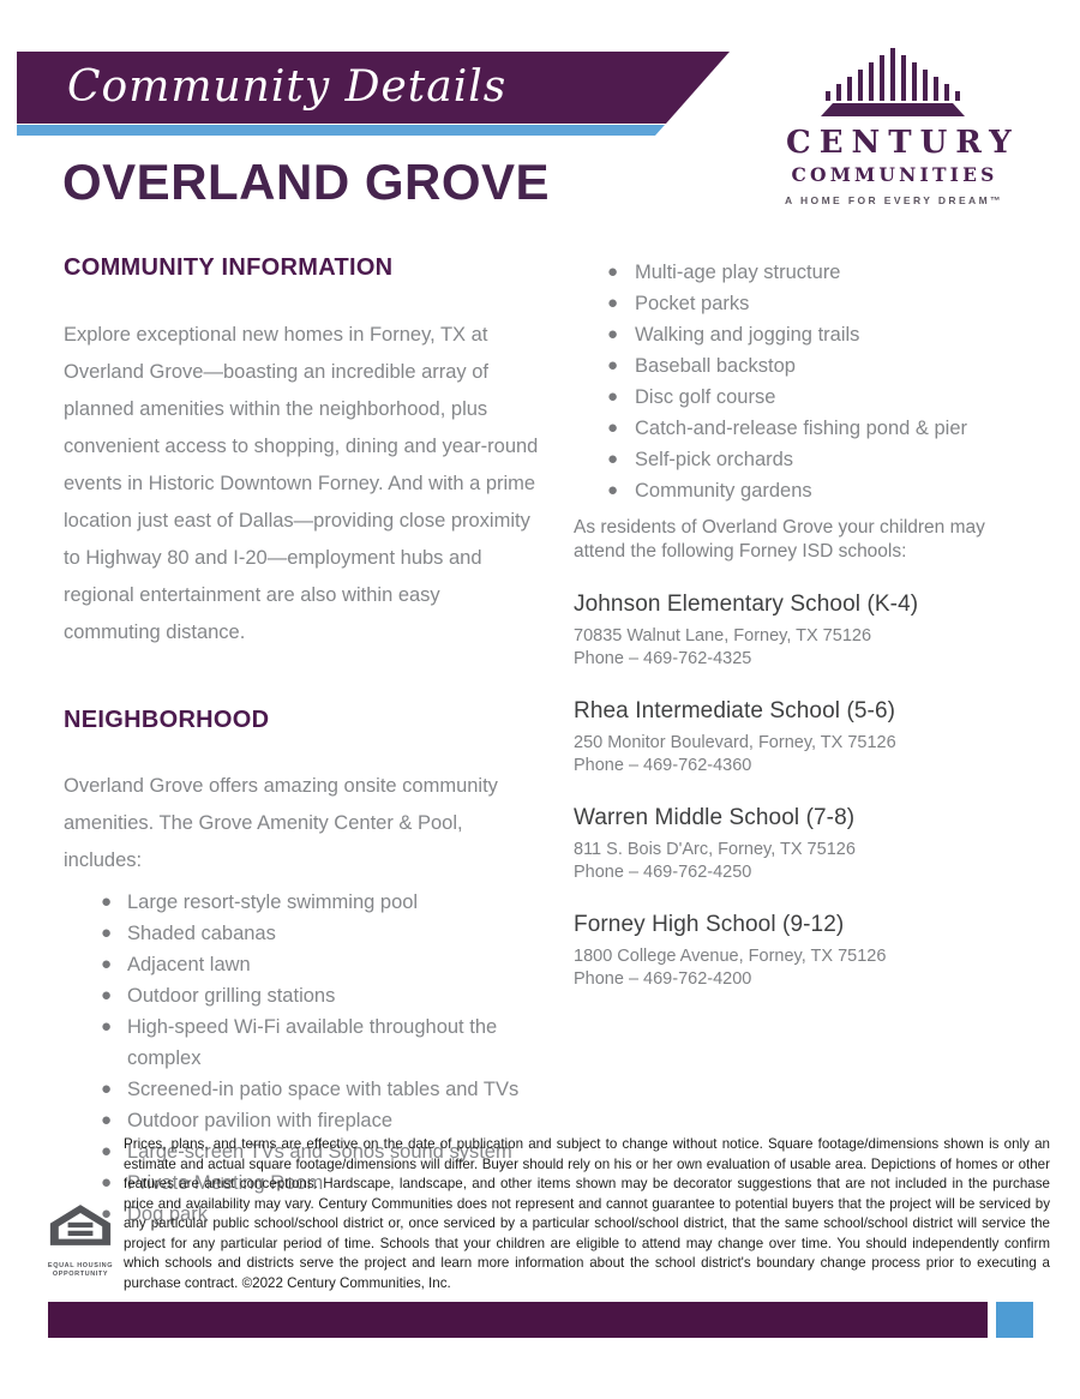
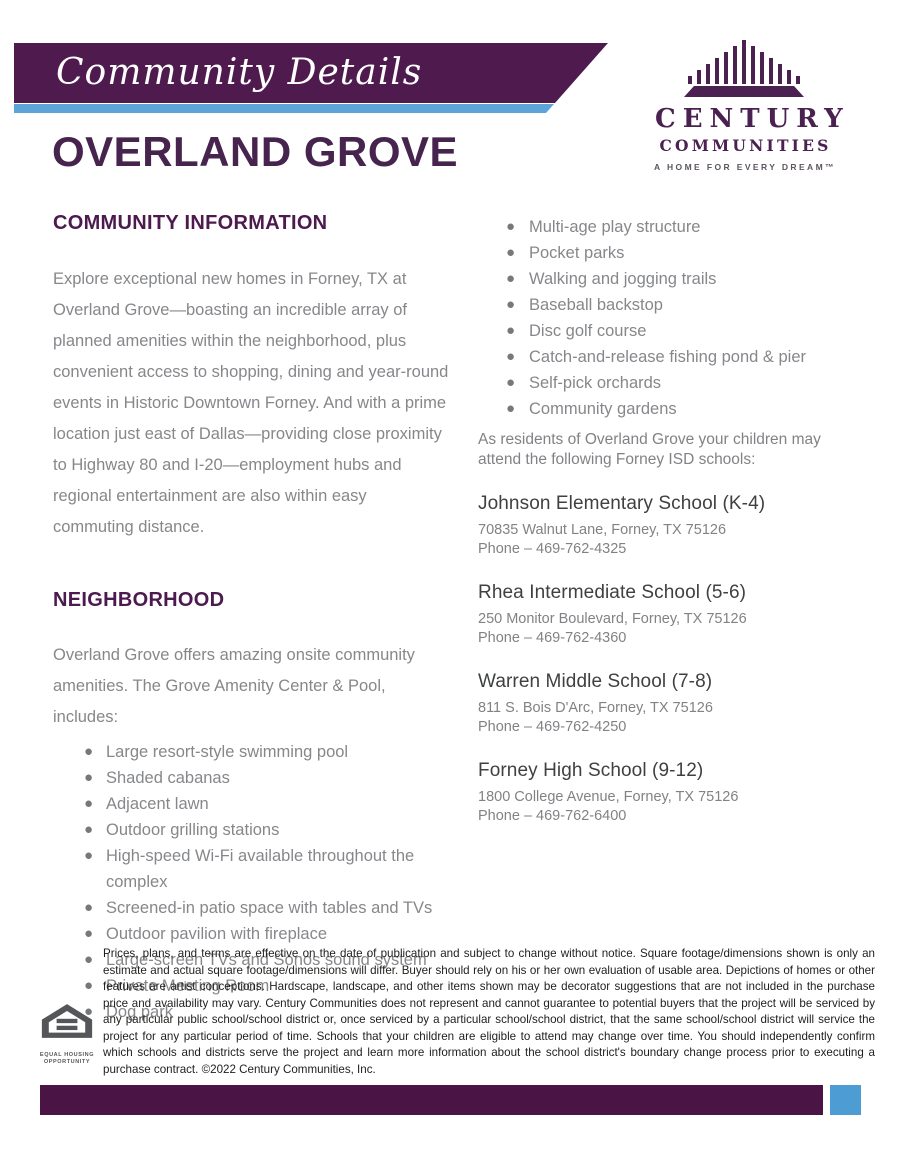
  Community Details
  CENTURY
  COMMUNITIES
  A HOME FOR EVERY DREAM™
  OVERLAND GROVE
  COMMUNITY INFORMATION
  Explore exceptional new homes in Forney, TX at Overland Grove—boasting an incredible array of planned amenities within the neighborhood, plus convenient access to shopping, dining and year-round events in Historic Downtown Forney. And with a prime location just east of Dallas—providing close proximity to Highway 80 and I-20—employment hubs and regional entertainment are also within easy commuting distance.
  NEIGHBORHOOD
  Overland Grove offers amazing onsite community amenities. The Grove Amenity Center & Pool, includes:
  ●
  Large resort-style swimming pool
  ●
  Shaded cabanas
  ●
  Adjacent lawn
  ●
  Outdoor grilling stations
  ●
  High-speed Wi-Fi available throughout the complex
  ●
  Screened-in patio space with tables and TVs
  ●
  Outdoor pavilion with fireplace
  ●
  Large-screen TVs and Sonos sound system
  ●
  Private Meeting Room
  ●
  Dog park
  ●
  Multi-age play structure
  ●
  Pocket parks
  ●
  Walking and jogging trails
  ●
  Baseball backstop
  ●
  Disc golf course
  ●
  Catch-and-release fishing pond & pier
  ●
  Self-pick orchards
  ●
  Community gardens
  As residents of Overland Grove your children may attend the following Forney ISD schools:
  Johnson Elementary School (K-4)
  70835 Walnut Lane, Forney, TX 75126
  Phone – 469-762-4325
  Rhea Intermediate School (5-6)
  250 Monitor Boulevard, Forney, TX 75126
  Phone – 469-762-4360
  Warren Middle School (7-8)
  811 S. Bois D'Arc, Forney, TX 75126
  Phone – 469-762-4250
  Forney High School (9-12)
  1800 College Avenue, Forney, TX 75126
- Phone – 469-762-4200
+ Phone – 469-762-6400
  Prices, plans, and terms are effective on the date of publication and subject to change without notice. Square footage/dimensions shown is only an estimate and actual square footage/dimensions will differ. Buyer should rely on his or her own evaluation of usable area. Depictions of homes or other features are artist conceptions. Hardscape, landscape, and other items shown may be decorator suggestions that are not included in the purchase price and availability may vary. Century Communities does not represent and cannot guarantee to potential buyers that the project will be serviced by any particular public school/school district or, once serviced by a particular school/school district, that the same school/school district will service the project for any particular period of time. Schools that your children are eligible to attend may change over time. You should independently confirm which schools and districts serve the project and learn more information about the school district's boundary change process prior to executing a purchase contract. ©2022 Century Communities, Inc.
